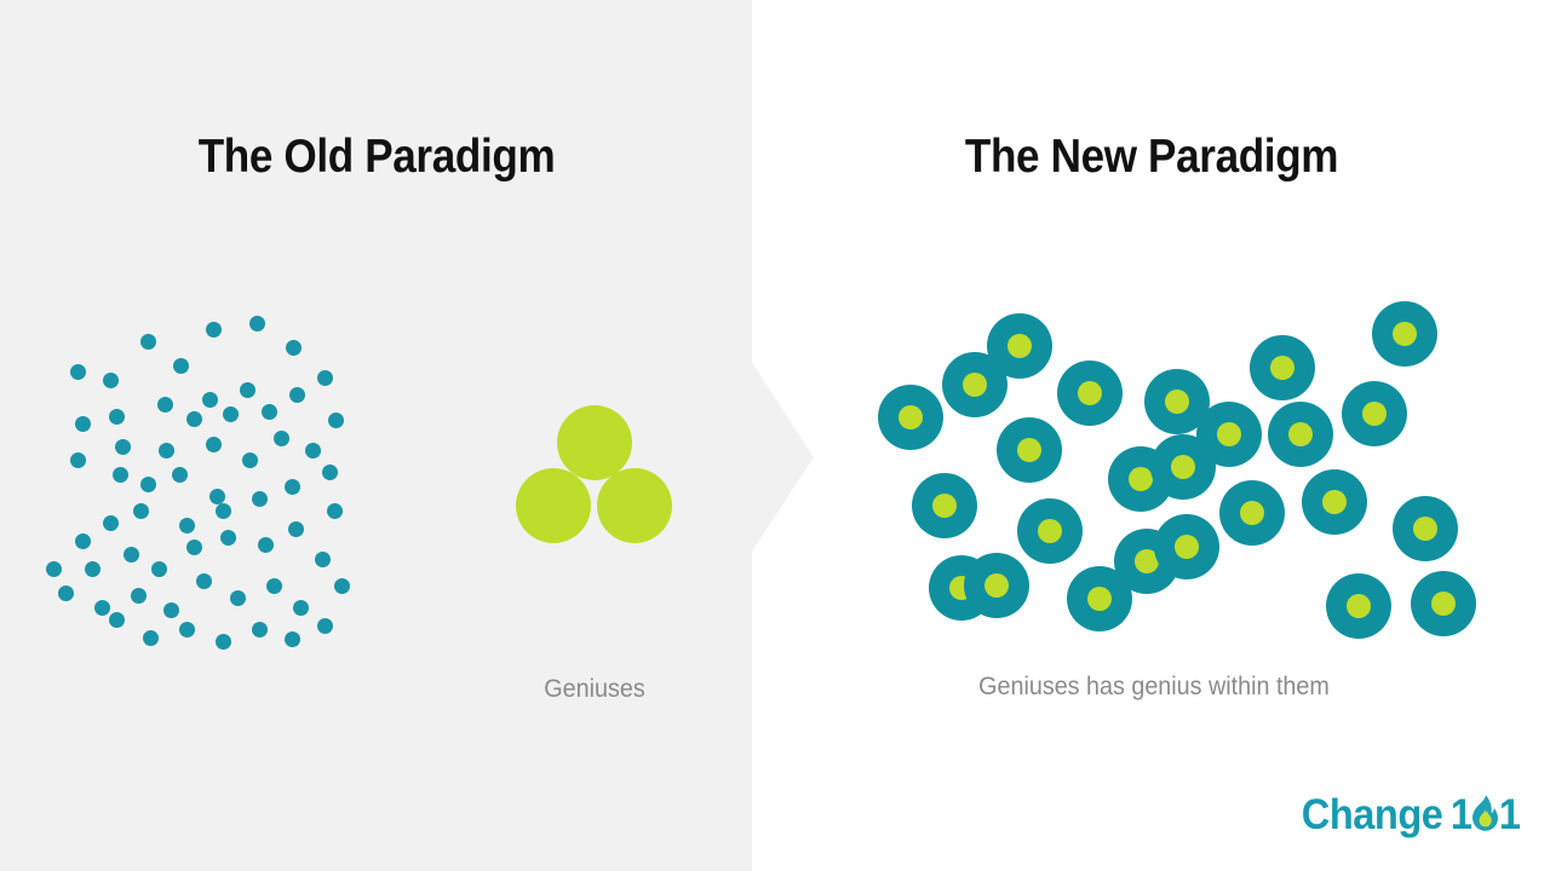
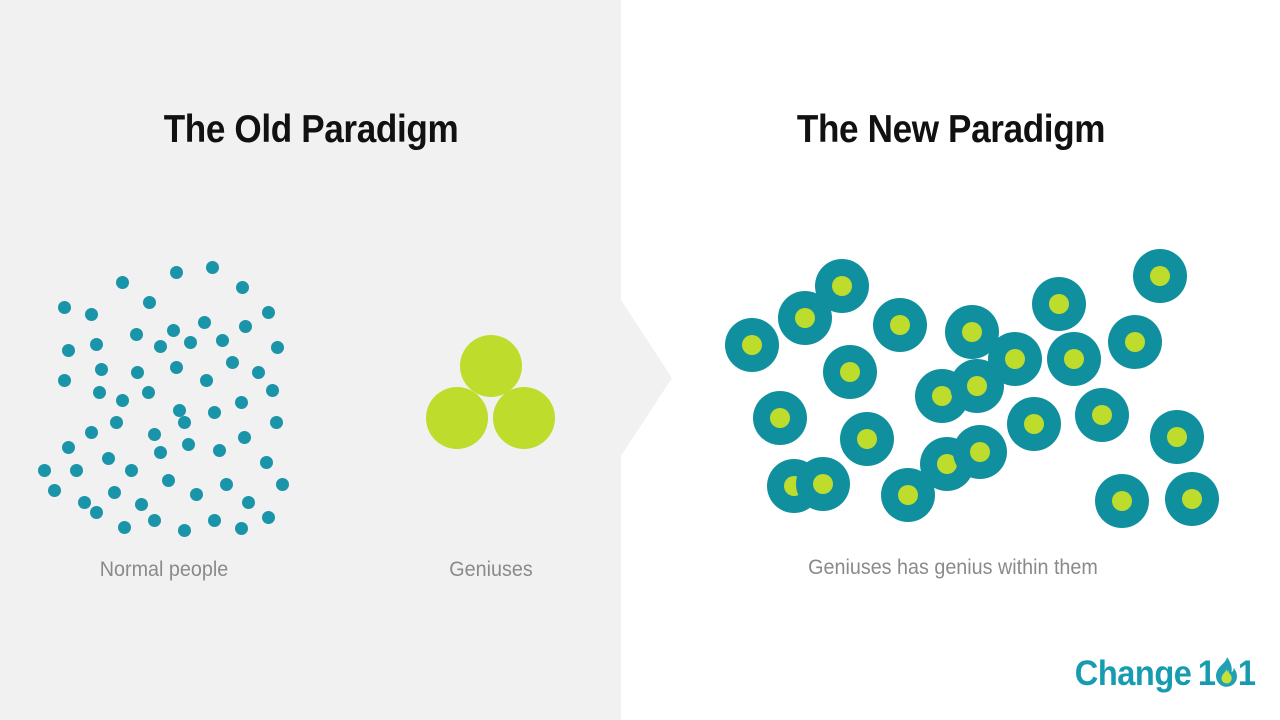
  The Old Paradigm
  The New Paradigm
+ Normal people
  Geniuses
  Geniuses has genius within them
  Change 1 1
